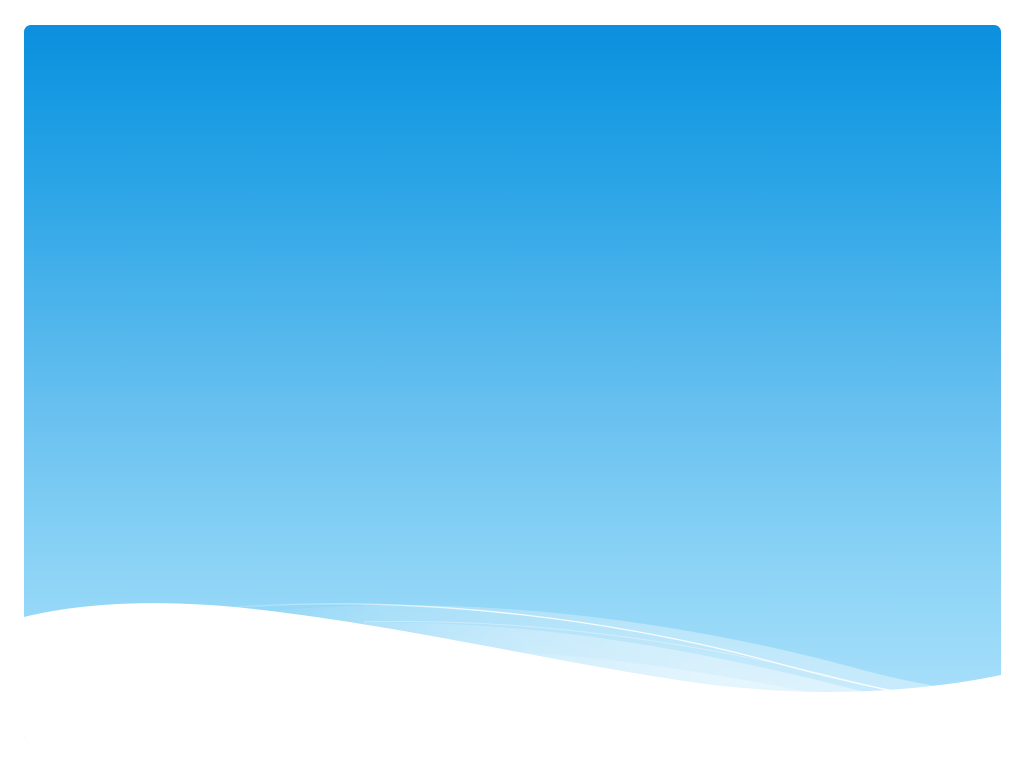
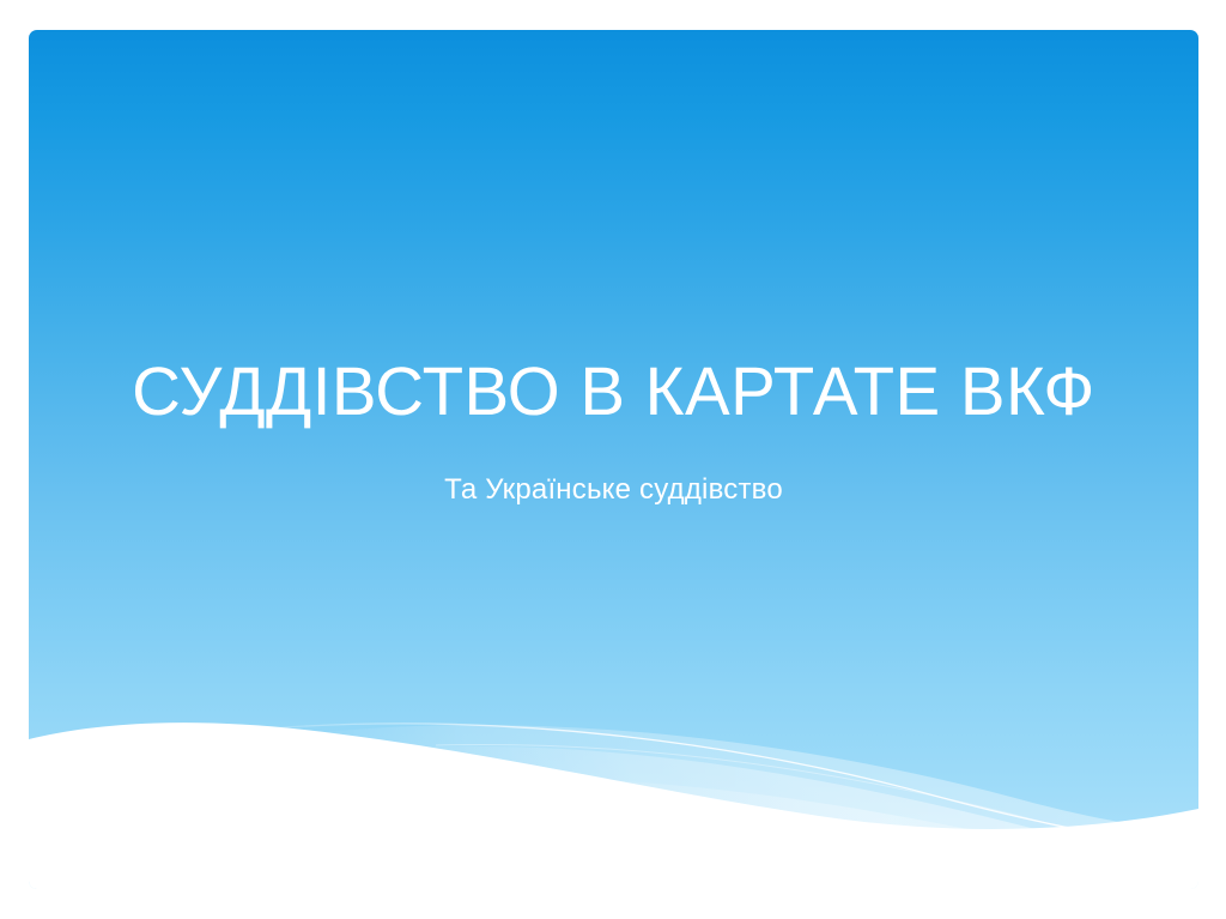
+ СУДДІВСТВО В КАРТАТЕ ВКФ
+ Та Українське суддівство
